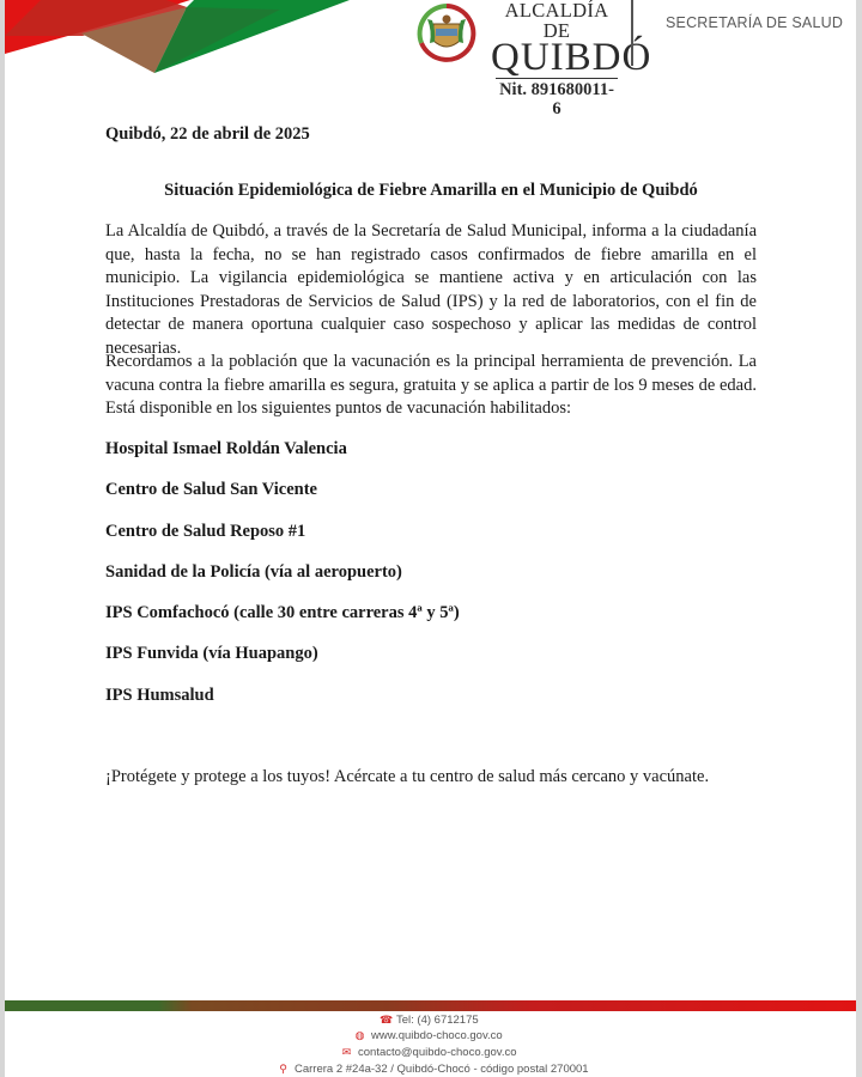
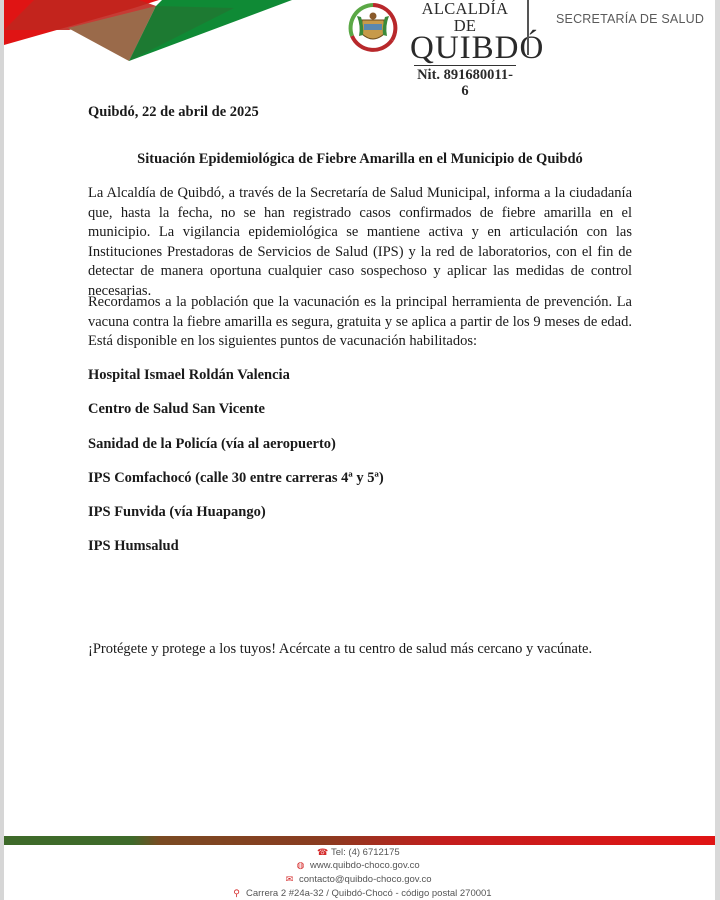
  ALCALDÍA DE
  QUIBDÓ
  Nit. 891680011-6
  SECRETARÍA DE SALUD
  Quibdó, 22 de abril de 2025
  Situación Epidemiológica de Fiebre Amarilla en el Municipio de Quibdó
  La Alcaldía de Quibdó, a través de la Secretaría de Salud Municipal, informa a la ciudadanía que, hasta la fecha, no se han registrado casos confirmados de fiebre amarilla en el municipio. La vigilancia epidemiológica se mantiene activa y en articulación con las Instituciones Prestadoras de Servicios de Salud (IPS) y la red de laboratorios, con el fin de detectar de manera oportuna cualquier caso sospechoso y aplicar las medidas de control necesarias.
  Recordamos a la población que la vacunación es la principal herramienta de prevención. La vacuna contra la fiebre amarilla es segura, gratuita y se aplica a partir de los 9 meses de edad. Está disponible en los siguientes puntos de vacunación habilitados:
  Hospital Ismael Roldán Valencia
  Centro de Salud San Vicente
- Centro de Salud Reposo #1
  Sanidad de la Policía (vía al aeropuerto)
  IPS Comfachocó (calle 30 entre carreras 4ª y 5ª)
  IPS Funvida (vía Huapango)
  IPS Humsalud
  ¡Protégete y protege a los tuyos! Acércate a tu centro de salud más cercano y vacúnate.
  ☎
  Tel: (4) 6712175
  ◍
  www.quibdo-choco.gov.co
  ✉
  contacto@quibdo-choco.gov.co
  ⚲
  Carrera 2 #24a-32 / Quibdó-Chocó - código postal 270001
